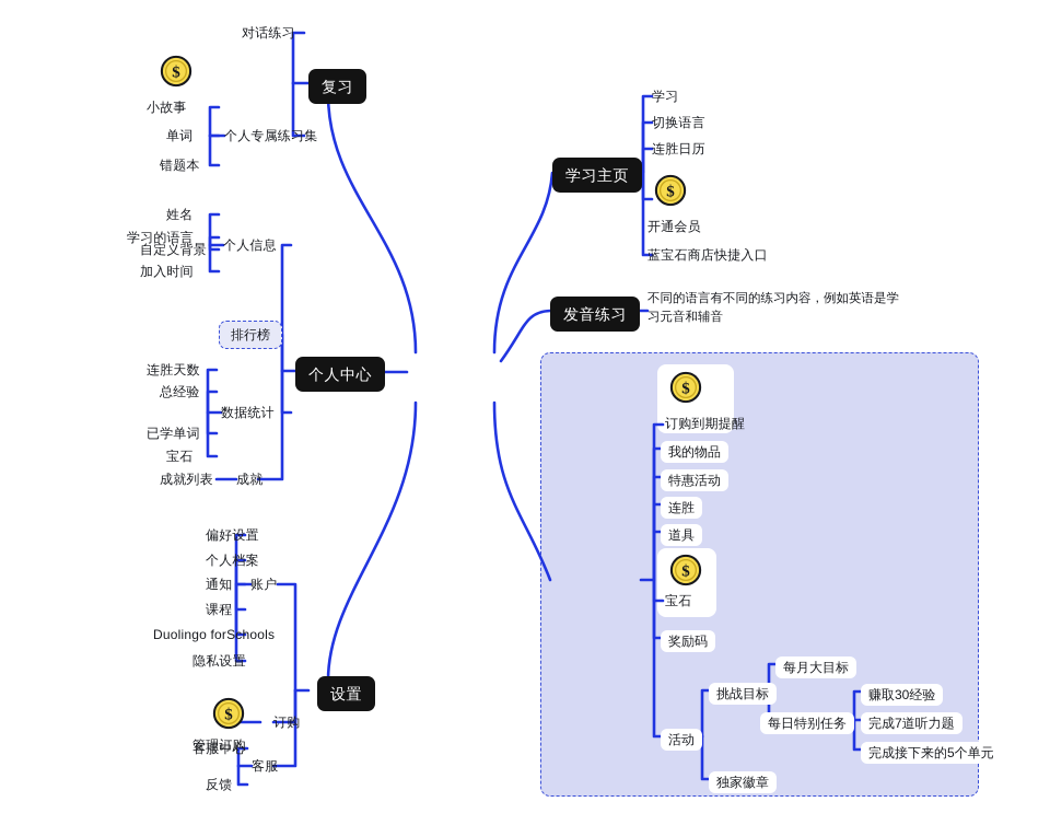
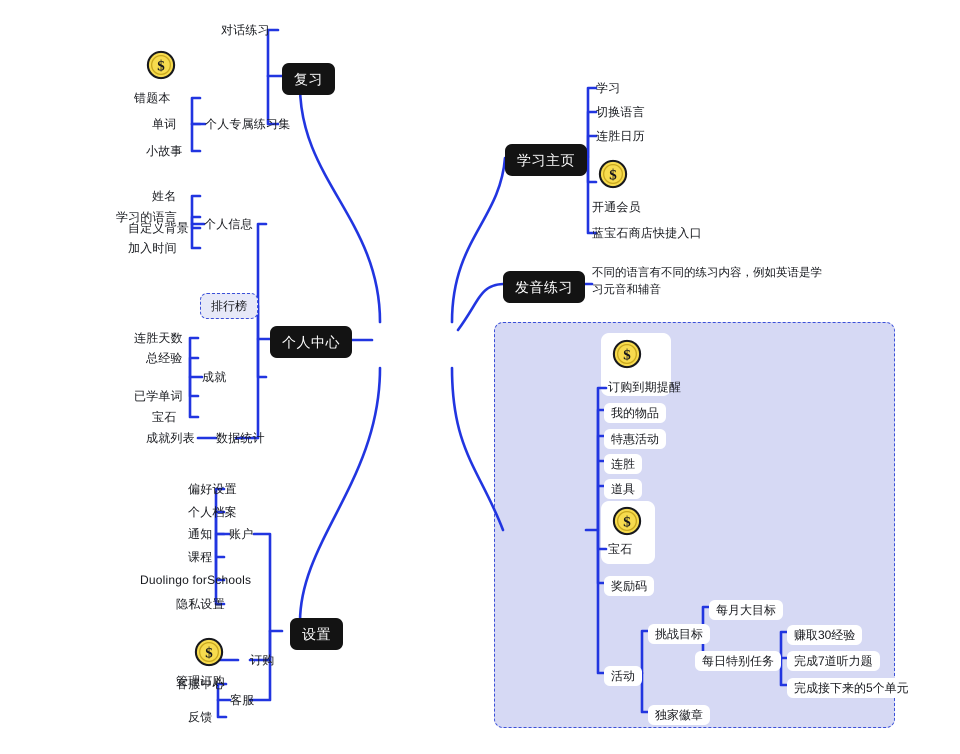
  $
  $
  $
  $
  $
  复习
  对话练习
  个人专属练习集
- 小故事
+ 错题本
  单词
- 错题本
+ 小故事
  个人中心
  个人信息
  姓名
  学习的语言
  自定义背景
  加入时间
  排行榜
- 数据统计
+ 成就
  连胜天数
  总经验
  已学单词
  宝石
- 成就
+ 数据统计
  成就列表
  设置
  账户
  偏好设置
  个人档案
  通知
  课程
  Duolingo forSchools
  隐私设置
  订购
  管理订购
  客服
  客服中心
  反馈
  学习主页
  学习
  切换语言
  连胜日历
  开通会员
  蓝宝石商店快捷入口
  发音练习
  不同的语言有不同的练习内容，例如英语是学习元音和辅音
  订购到期提醒
  我的物品
  特惠活动
  连胜
  道具
  宝石
  奖励码
  活动
  挑战目标
  每月大目标
  每日特别任务
  赚取30经验
  完成7道听力题
  完成接下来的5个单元
  独家徽章
